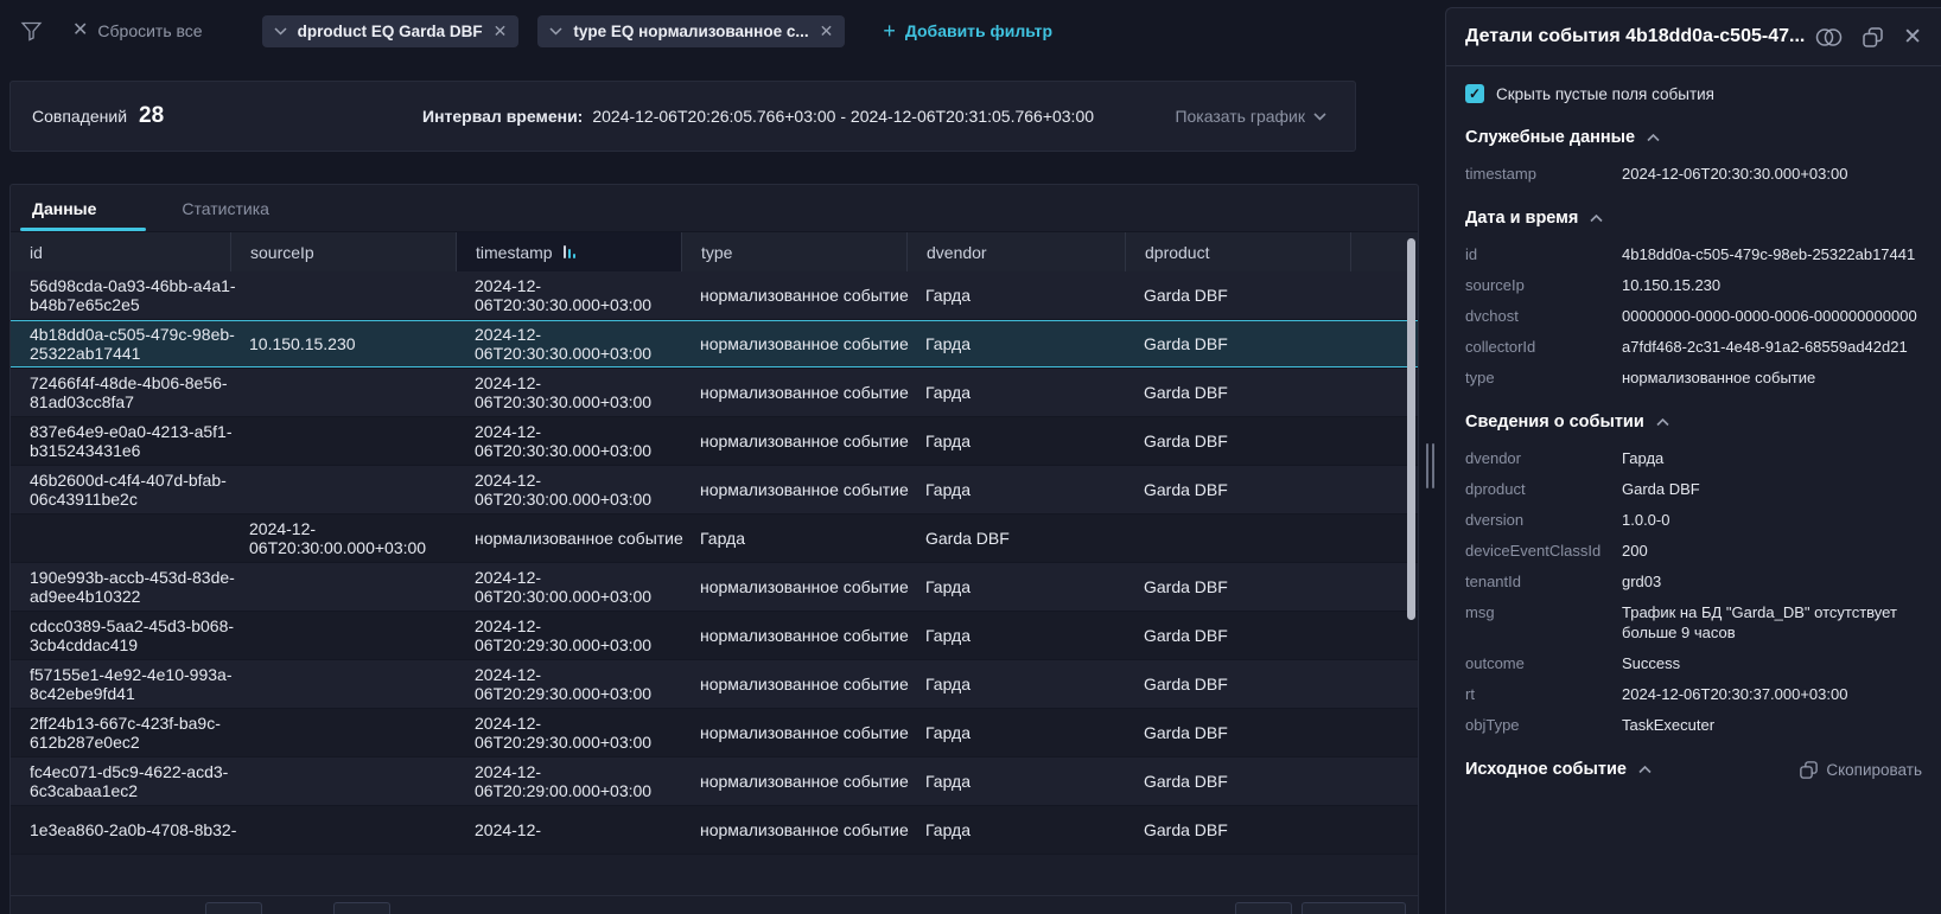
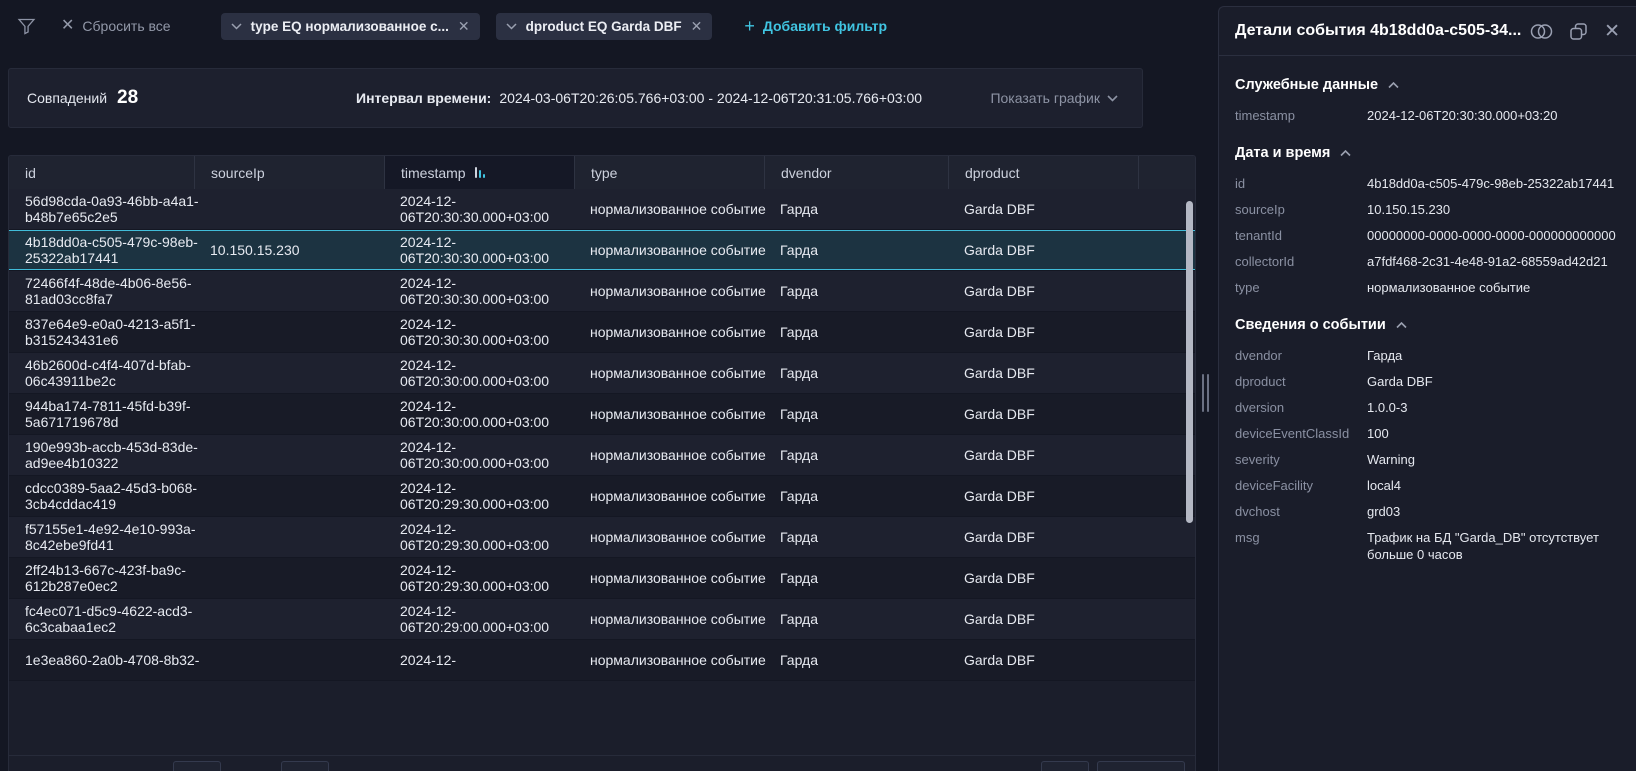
  ✕
  Сбросить все
- dproduct EQ Garda DBF
+ type EQ нормализованное с...
  ✕
- type EQ нормализованное с...
+ dproduct EQ Garda DBF
  ✕
  +
  Добавить фильтр
  Совпадений
  28
  Интервал времени:
- 2024-12-06T20:26:05.766+03:00 - 2024-12-06T20:31:05.766+03:00
+ 2024-03-06T20:26:05.766+03:00 - 2024-12-06T20:31:05.766+03:00
  Показать график
- Данные
- Статистика
  id
  sourceIp
  timestamp
  type
  dvendor
  dproduct
  56d98cda-0a93-46bb-a4a1
  b48b7e65c2e5
  2024-12-
  06T20:30:30.000+03:00
  нормализованное событие
  Гарда
  Garda DBF
  4b18dd0a-c505-479c-98eb
  25322ab17441
  10.150.15.230
  2024-12-
  06T20:30:30.000+03:00
  нормализованное событие
  Гарда
  Garda DBF
  72466f4f-48de-4b06-8e56-
  81ad03cc8fa7
  2024-12-
  06T20:30:30.000+03:00
  нормализованное событие
  Гарда
  Garda DBF
  837e64e9-e0a0-4213-a5f1
  b315243431e6
  2024-12-
  06T20:30:30.000+03:00
  нормализованное событие
  Гарда
  Garda DBF
  46b2600d-c4f4-407d-bfab-
  06c43911be2c
  2024-12-
  06T20:30:00.000+03:00
  нормализованное событие
  Гарда
  Garda DBF
+ 944ba174-7811-45fd-b39f-
+ 5a671719678d
  2024-12-
  06T20:30:00.000+03:00
  нормализованное событие
  Гарда
  Garda DBF
  190e993b-accb-453d-83de
  ad9ee4b10322
  2024-12-
  06T20:30:00.000+03:00
  нормализованное событие
  Гарда
  Garda DBF
  cdcc0389-5aa2-45d3-b068
  3cb4cddac419
  2024-12-
  06T20:29:30.000+03:00
  нормализованное событие
  Гарда
  Garda DBF
  f57155e1-4e92-4e10-993a
  8c42ebe9fd41
  2024-12-
  06T20:29:30.000+03:00
  нормализованное событие
  Гарда
  Garda DBF
  2ff24b13-667c-423f-ba9c-
  612b287e0ec2
  2024-12-
  06T20:29:30.000+03:00
  нормализованное событие
  Гарда
  Garda DBF
  fc4ec071-d5c9-4622-acd3-
  6c3cabaa1ec2
  2024-12-
  06T20:29:00.000+03:00
  нормализованное событие
  Гарда
  Garda DBF
  1e3ea860-2a0b-4708-8b32
  2024-12-
  нормализованное событие
  Гарда
  Garda DBF
- Детали события 4b18dd0a-c505-47...
+ Детали события 4b18dd0a-c505-34...
  ✕
- ✓
- Скрыть пустые поля события
  Служебные данные
  timestamp
- 2024-12-06T20:30:30.000+03:00
+ 2024-12-06T20:30:30.000+03:20
  Дата и время
  id
  4b18dd0a-c505-479c-98eb-25322ab17441
  sourceIp
  10.150.15.230
- dvchost
+ tenantId
- 00000000-0000-0000-0006-000000000000
+ 00000000-0000-0000-0000-000000000000
  collectorId
  a7fdf468-2c31-4e48-91a2-68559ad42d21
  type
  нормализованное событие
  Сведения о событии
  dvendor
  Гарда
  dproduct
  Garda DBF
  dversion
- 1.0.0-0
+ 1.0.0-3
  deviceEventClassId
- 200
+ 100
+ severity
+ Warning
+ deviceFacility
+ local4
- tenantId
+ dvchost
  grd03
  msg
- Трафик на БД "Garda_DB" отсутствует больше 9 часов
+ Трафик на БД "Garda_DB" отсутствует больше 0 часов
- outcome
- Success
- rt
- 2024-12-06T20:30:37.000+03:00
- objType
- TaskExecuter
- Исходное событие
- Скопировать
